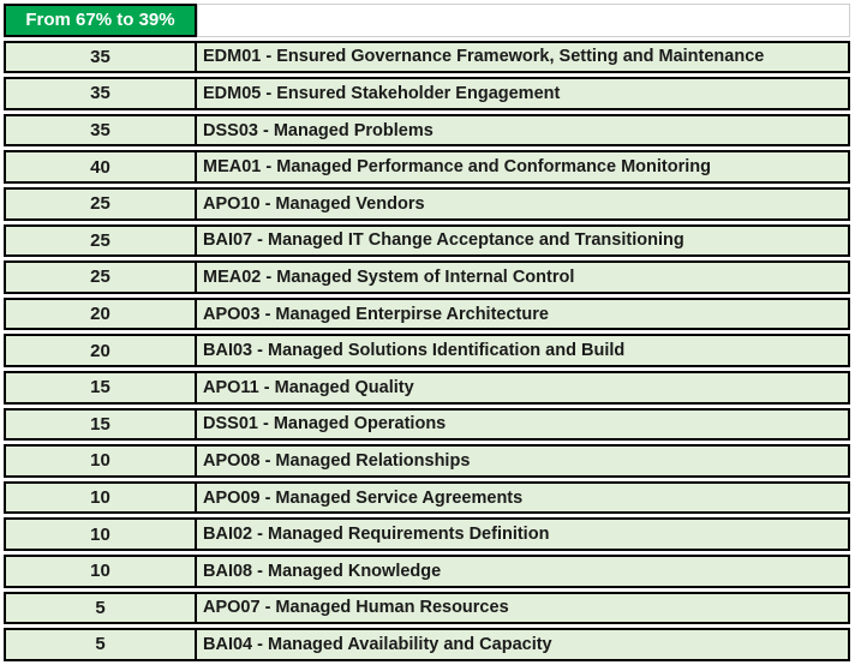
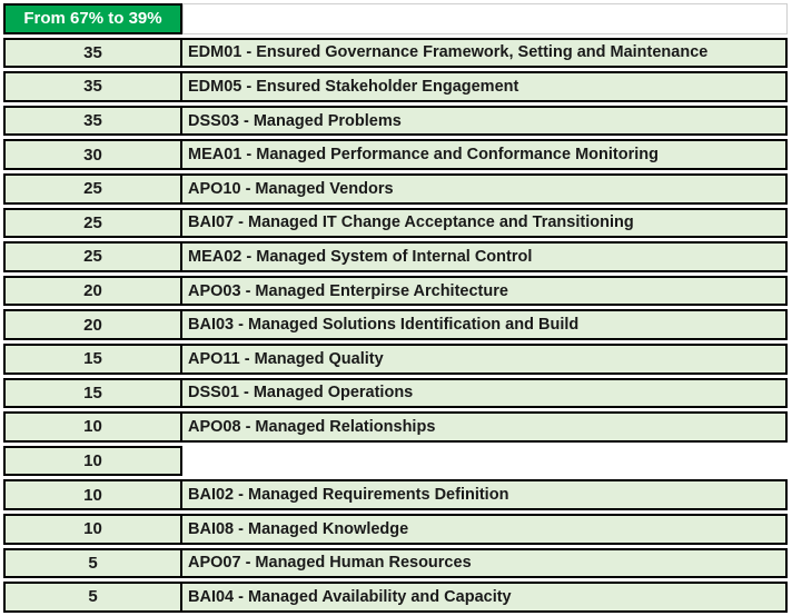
  From 67% to 39%
  35
  EDM01 - Ensured Governance Framework, Setting and Maintenance
  35
  EDM05 - Ensured Stakeholder Engagement
  35
  DSS03 - Managed Problems
- 40
+ 30
  MEA01 - Managed Performance and Conformance Monitoring
  25
  APO10 - Managed Vendors
  25
  BAI07 - Managed IT Change Acceptance and Transitioning
  25
  MEA02 - Managed System of Internal Control
  20
  APO03 - Managed Enterpirse Architecture
  20
  BAI03 - Managed Solutions Identification and Build
  15
  APO11 - Managed Quality
  15
  DSS01 - Managed Operations
  10
  APO08 - Managed Relationships
  10
- APO09 - Managed Service Agreements
  10
  BAI02 - Managed Requirements Definition
  10
  BAI08 - Managed Knowledge
  5
  APO07 - Managed Human Resources
  5
  BAI04 - Managed Availability and Capacity
